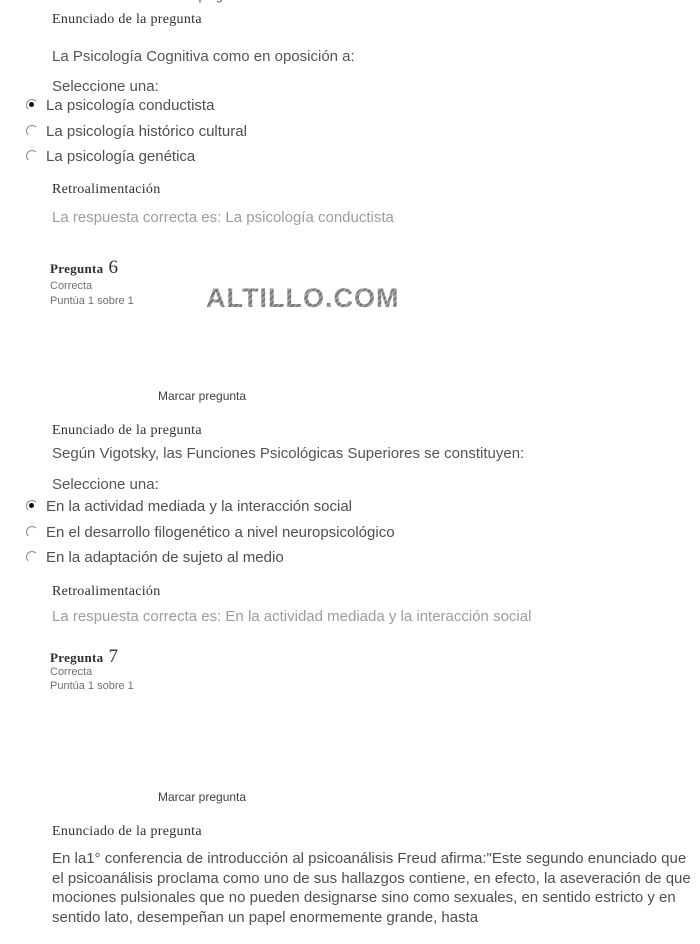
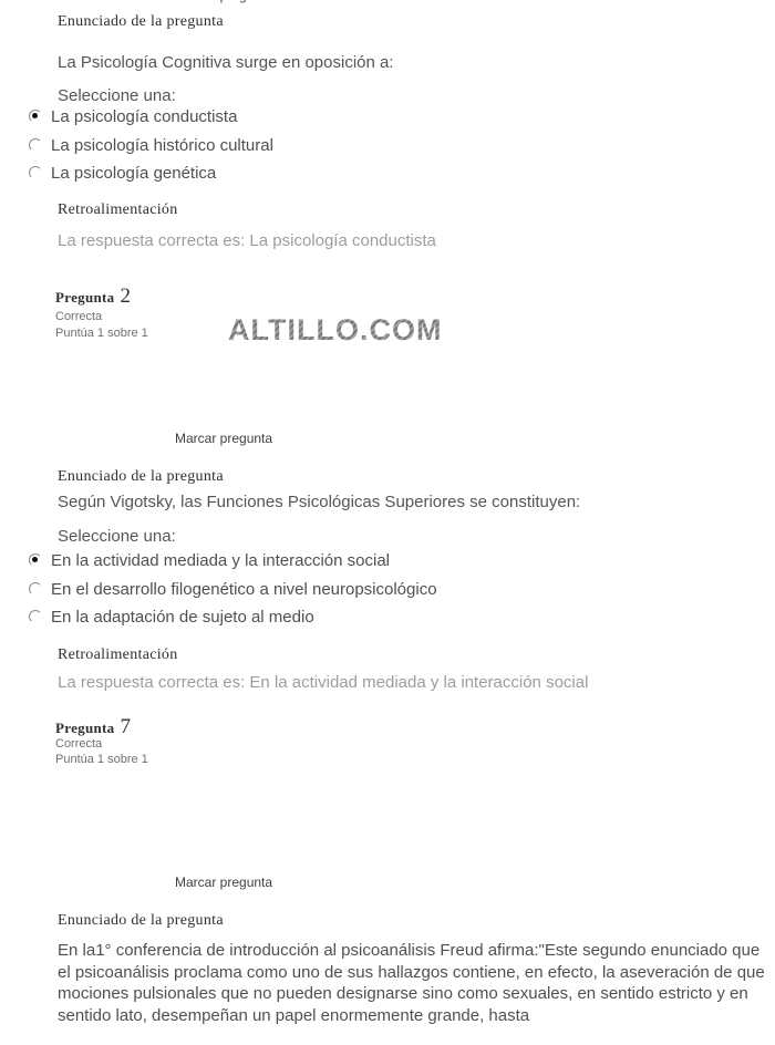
  Enunciado de la pregunta
- La Psicología Cognitiva como en oposición a:
+ La Psicología Cognitiva surge en oposición a:
  Seleccione una:
  La psicología conductista
  La psicología histórico cultural
  La psicología genética
  Retroalimentación
  La respuesta correcta es: La psicología conductista
- Pregunta 6
+ Pregunta 2
  Correcta
  Puntúa 1 sobre 1
  ALTILLO.COM
  Marcar pregunta
  Enunciado de la pregunta
  Según Vigotsky, las Funciones Psicológicas Superiores se constituyen:
  Seleccione una:
  En la actividad mediada y la interacción social
  En el desarrollo filogenético a nivel neuropsicológico
  En la adaptación de sujeto al medio
  Retroalimentación
  La respuesta correcta es: En la actividad mediada y la interacción social
  Pregunta 7
  Correcta
  Puntúa 1 sobre 1
  Marcar pregunta
  Enunciado de la pregunta
  En la1° conferencia de introducción al psicoanálisis Freud afirma:"Este segundo enunciado que el psicoanálisis proclama como uno de sus hallazgos contiene, en efecto, la aseveración de que mociones pulsionales que no pueden designarse sino como sexuales, en sentido estricto y en sentido lato, desempeñan un papel enormemente grande, hasta
